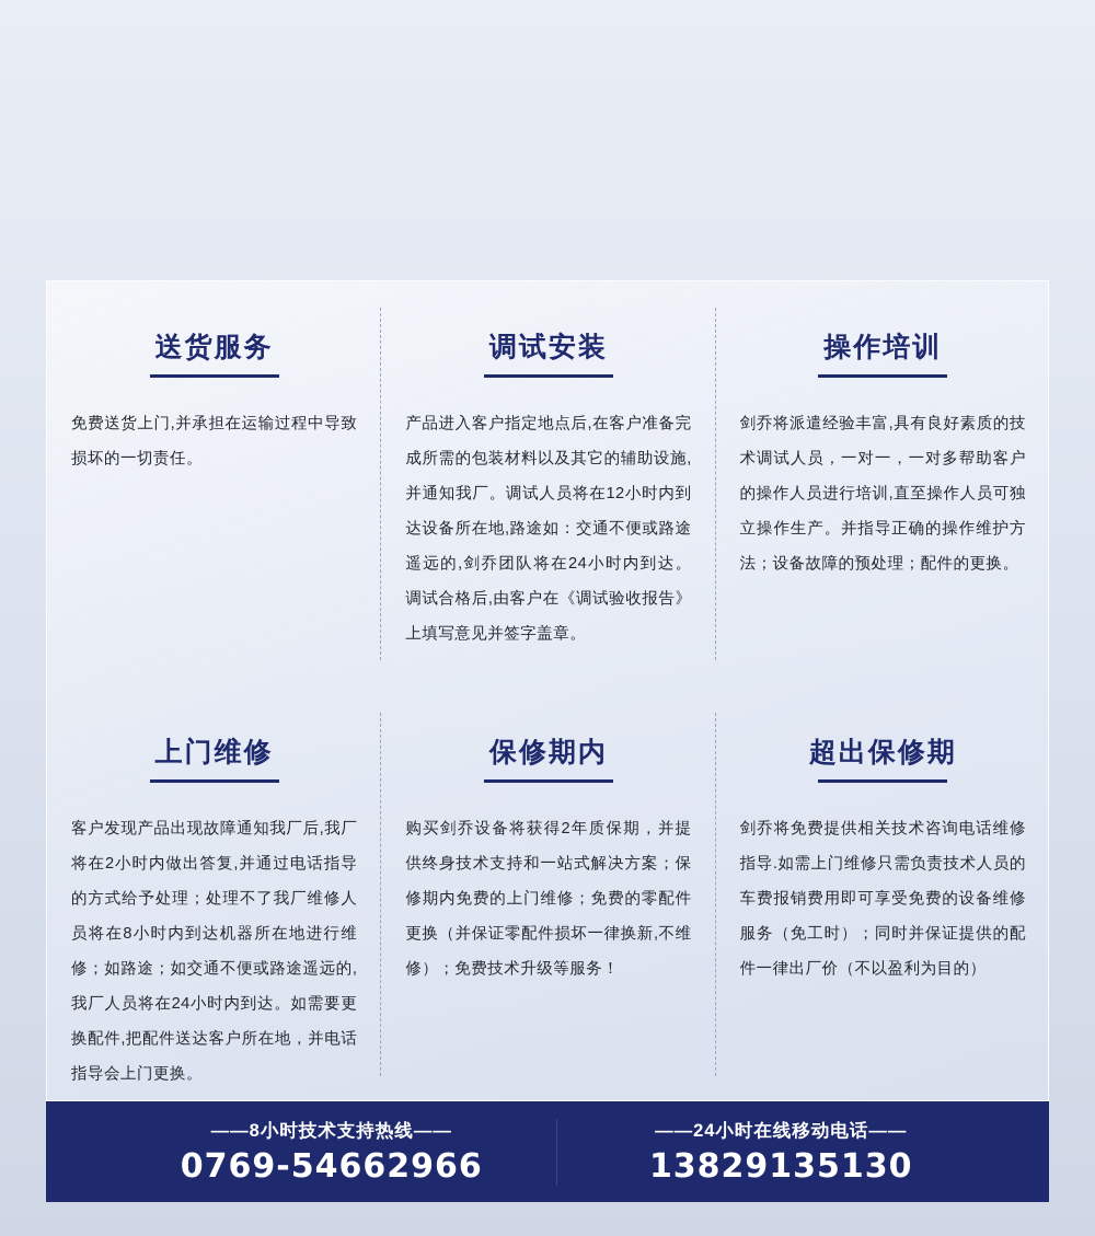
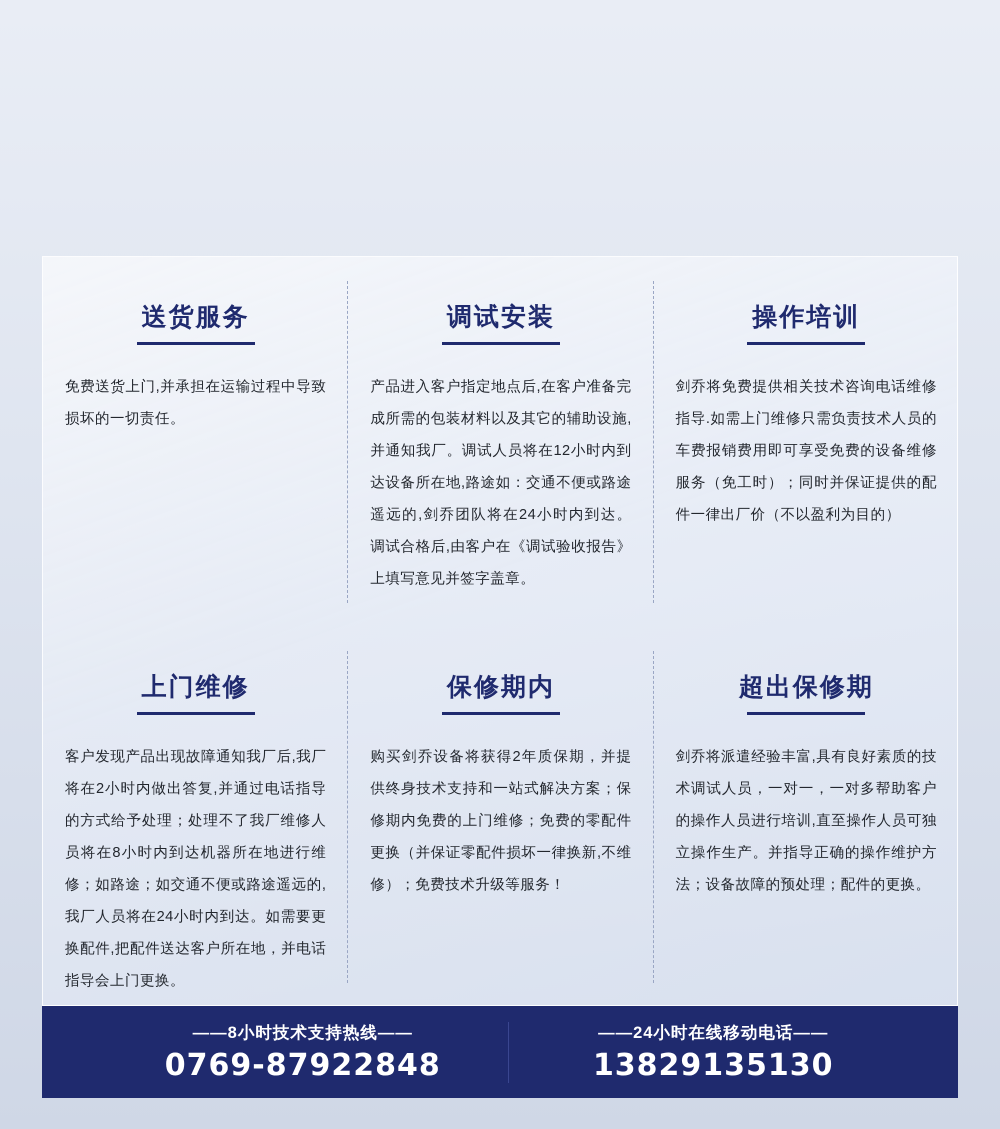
  送货服务
  免费送货上门,并承担在运输过程中导致损坏的一切责任。
  调试安装
  产品进入客户指定地点后,在客户准备完成所需的包装材料以及其它的辅助设施,并通知我厂。调试人员将在12小时内到达设备所在地,路途如：交通不便或路途遥远的,剑乔团队将在24小时内到达。调试合格后,由客户在《调试验收报告》上填写意见并签字盖章。
  操作培训
- 剑乔将派遣经验丰富,具有良好素质的技术调试人员，一对一，一对多帮助客户的操作人员进行培训,直至操作人员可独立操作生产。并指导正确的操作维护方法；设备故障的预处理；配件的更换。
+ 剑乔将免费提供相关技术咨询电话维修指导.如需上门维修只需负责技术人员的车费报销费用即可享受免费的设备维修服务（免工时）；同时并保证提供的配件一律出厂价（不以盈利为目的）
  上门维修
  客户发现产品出现故障通知我厂后,我厂将在2小时内做出答复,并通过电话指导的方式给予处理；处理不了我厂维修人员将在8小时内到达机器所在地进行维修；如路途；如交通不便或路途遥远的,我厂人员将在24小时内到达。如需要更换配件,把配件送达客户所在地，并电话指导会上门更换。
  保修期内
  购买剑乔设备将获得2年质保期，并提供终身技术支持和一站式解决方案；保修期内免费的上门维修；免费的零配件更换（并保证零配件损坏一律换新,不维修）；免费技术升级等服务！
  超出保修期
- 剑乔将免费提供相关技术咨询电话维修指导.如需上门维修只需负责技术人员的车费报销费用即可享受免费的设备维修服务（免工时）；同时并保证提供的配件一律出厂价（不以盈利为目的）
+ 剑乔将派遣经验丰富,具有良好素质的技术调试人员，一对一，一对多帮助客户的操作人员进行培训,直至操作人员可独立操作生产。并指导正确的操作维护方法；设备故障的预处理；配件的更换。
  ——8小时技术支持热线——
- 0769-54662966
+ 0769-87922848
  ——24小时在线移动电话——
  13829135130
